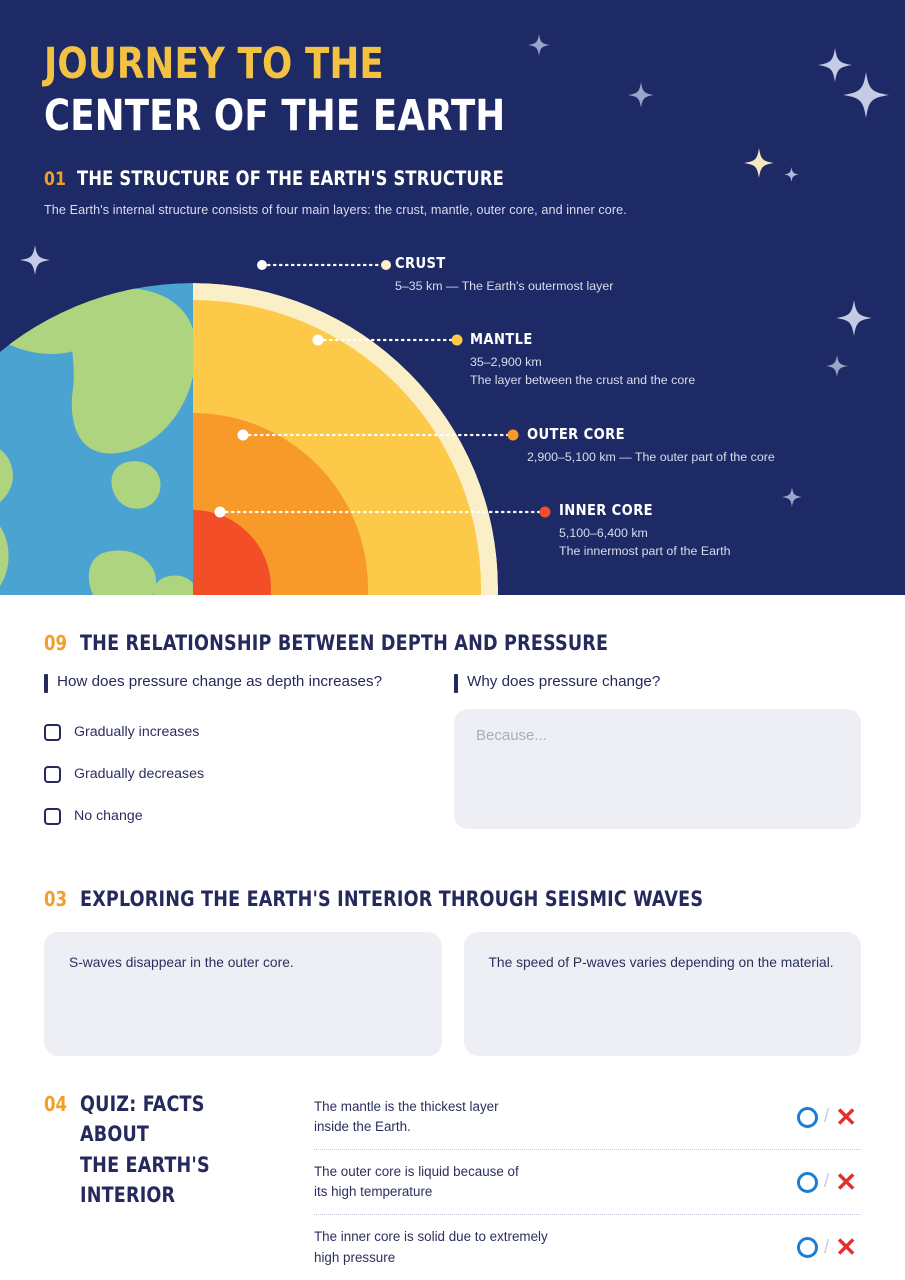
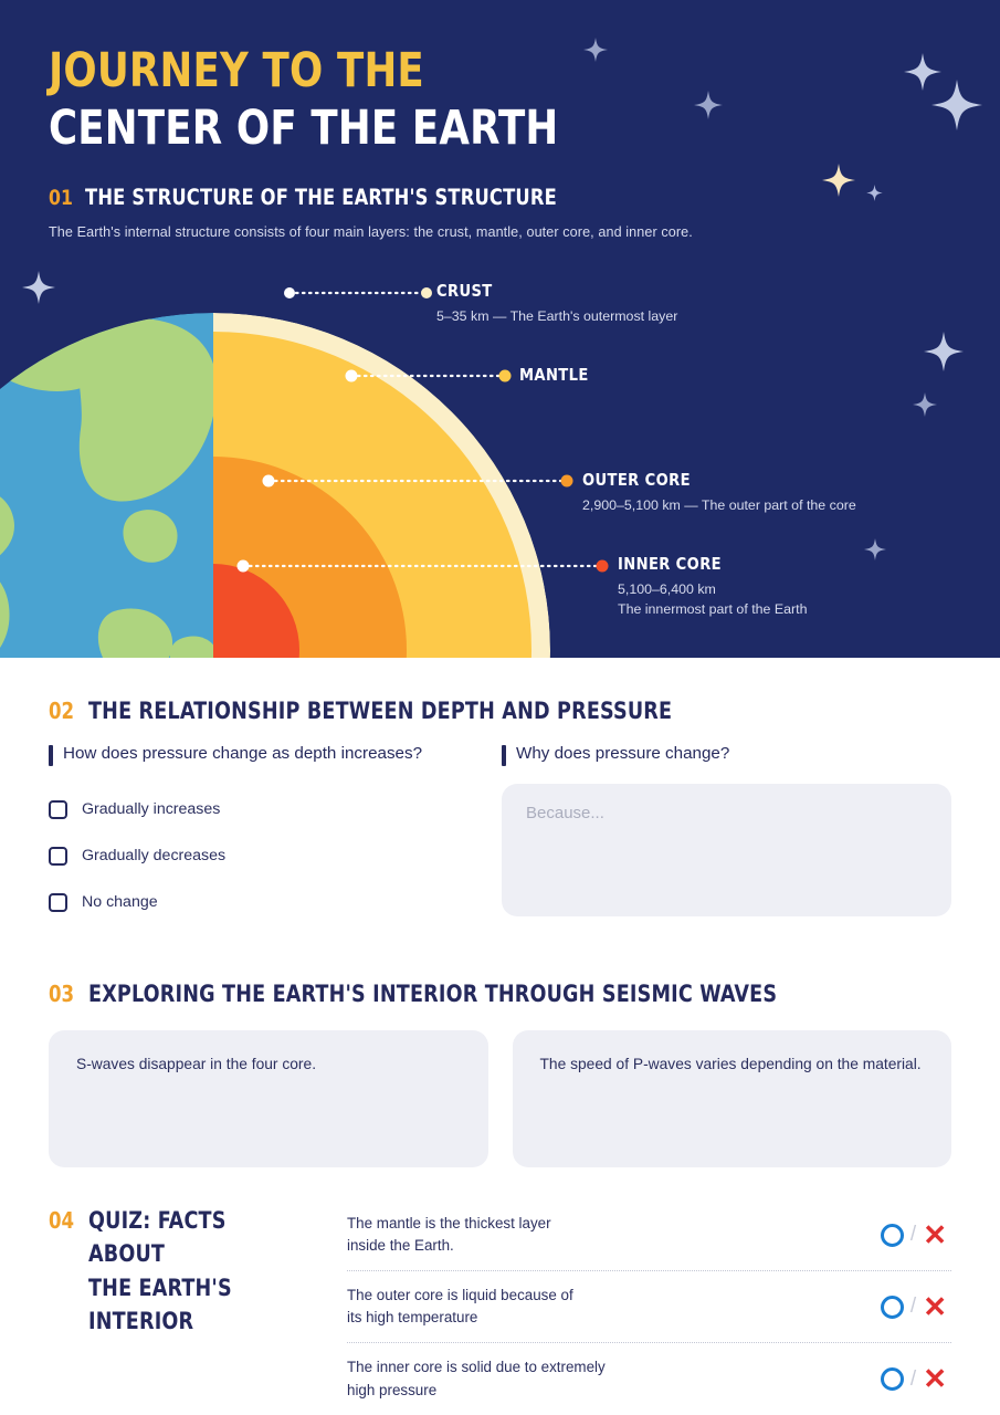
  CRUST
  5–35 km — The Earth's outermost layer
  MANTLE
- 35–2,900 km
- The layer between the crust and the core
  OUTER CORE
  2,900–5,100 km — The outer part of the core
  INNER CORE
  5,100–6,400 km
  The innermost part of the Earth
  JOURNEY TO THE
  CENTER OF THE EARTH
  01
  THE STRUCTURE OF THE EARTH'S STRUCTURE
  The Earth's internal structure consists of four main layers: the crust, mantle, outer core, and inner core.
- 09
+ 02
  THE RELATIONSHIP BETWEEN DEPTH AND PRESSURE
  How does pressure change as depth increases?
  Gradually increases
  Gradually decreases
  No change
  Why does pressure change?
  Because...
  03
  EXPLORING THE EARTH'S INTERIOR THROUGH SEISMIC WAVES
- S-waves disappear in the outer core.
+ S-waves disappear in the four core.
  The speed of P-waves varies depending on the material.
  04
  QUIZ: FACTS ABOUT
  THE EARTH'S INTERIOR
  The mantle is the thickest layer
  inside the Earth.
  /
  ✕
  The outer core is liquid because of
  its high temperature
  /
  ✕
  The inner core is solid due to extremely
  high pressure
  /
  ✕
